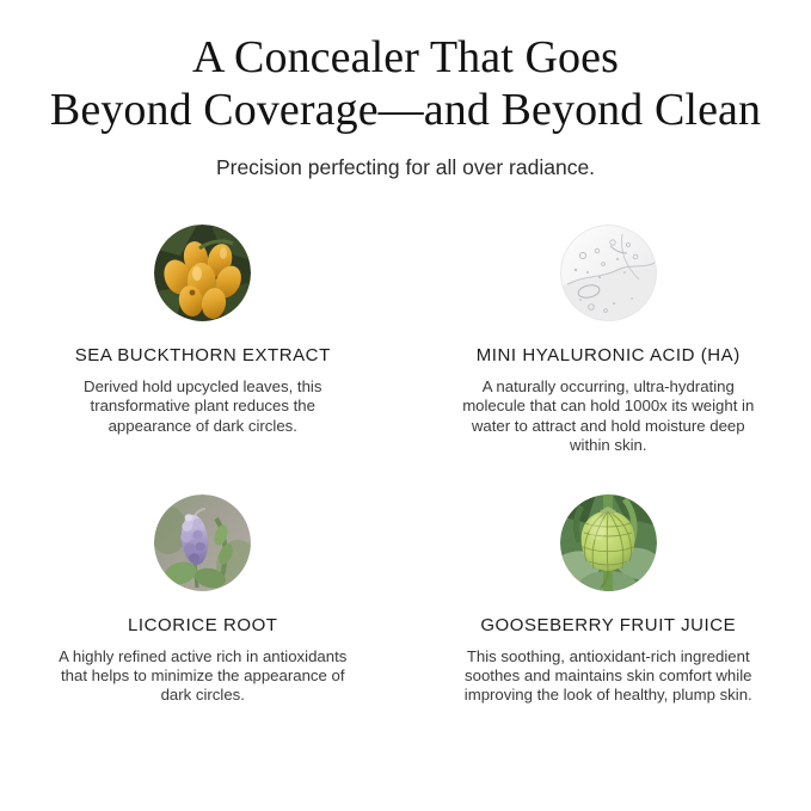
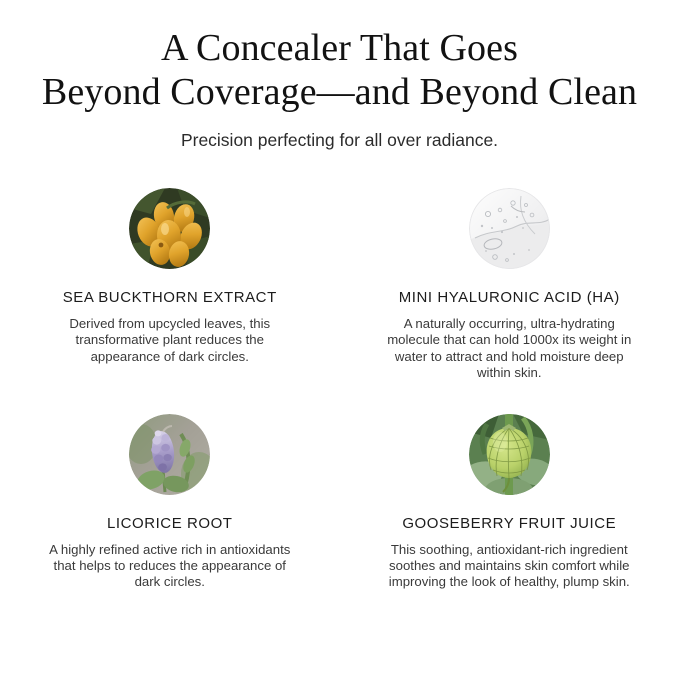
  A Concealer That Goes
  Beyond Coverage—and Beyond Clean
  Precision perfecting for all over radiance.
  SEA BUCKTHORN EXTRACT
- Derived hold upcycled leaves, this transformative plant reduces the appearance of dark circles.
+ Derived from upcycled leaves, this transformative plant reduces the appearance of dark circles.
  MINI HYALURONIC ACID (HA)
  A naturally occurring, ultra-hydrating molecule that can hold 1000x its weight in water to attract and hold moisture deep within skin.
  LICORICE ROOT
- A highly refined active rich in antioxidants that helps to minimize the appearance of dark circles.
+ A highly refined active rich in antioxidants that helps to reduces the appearance of dark circles.
  GOOSEBERRY FRUIT JUICE
  This soothing, antioxidant-rich ingredient soothes and maintains skin comfort while improving the look of healthy, plump skin.
